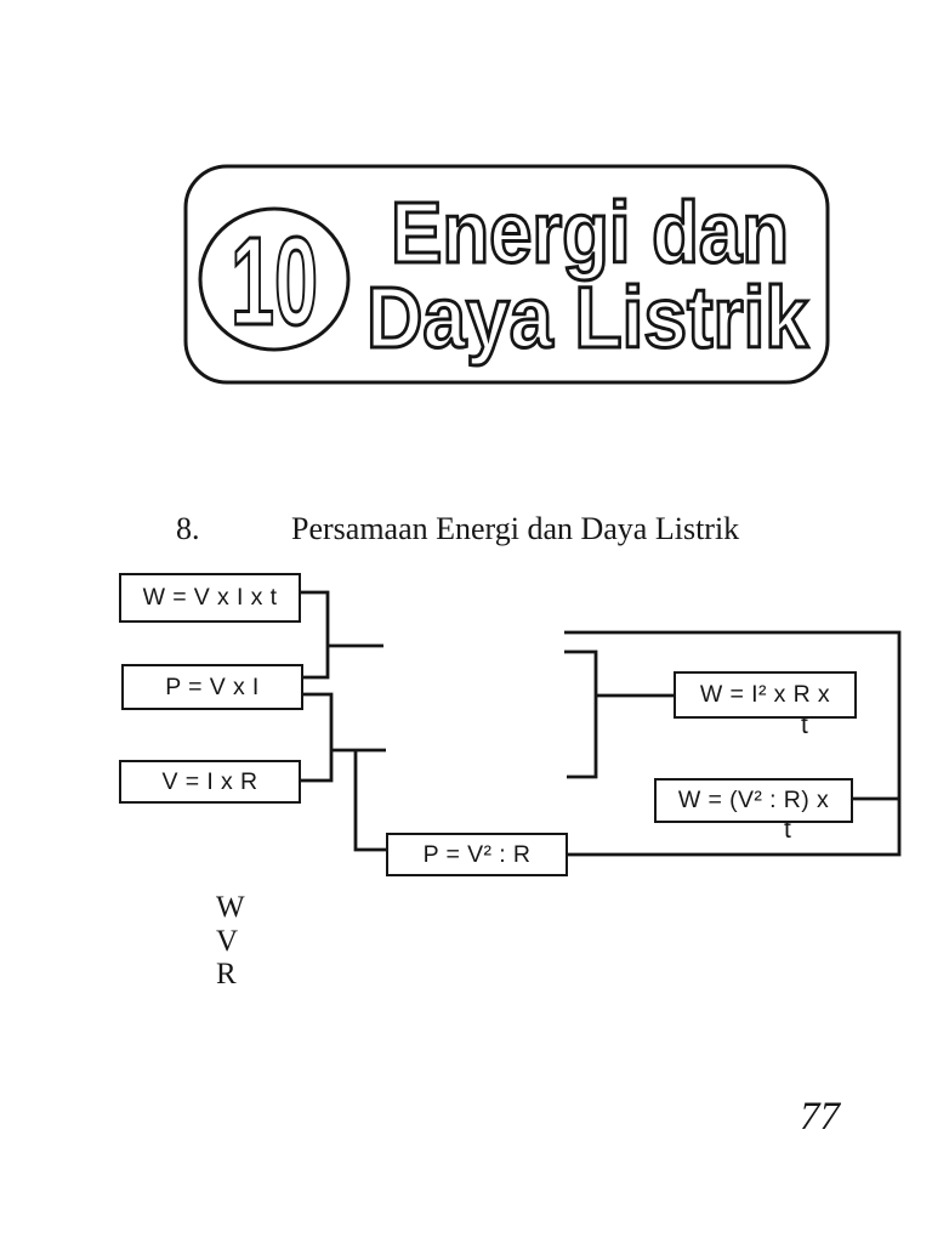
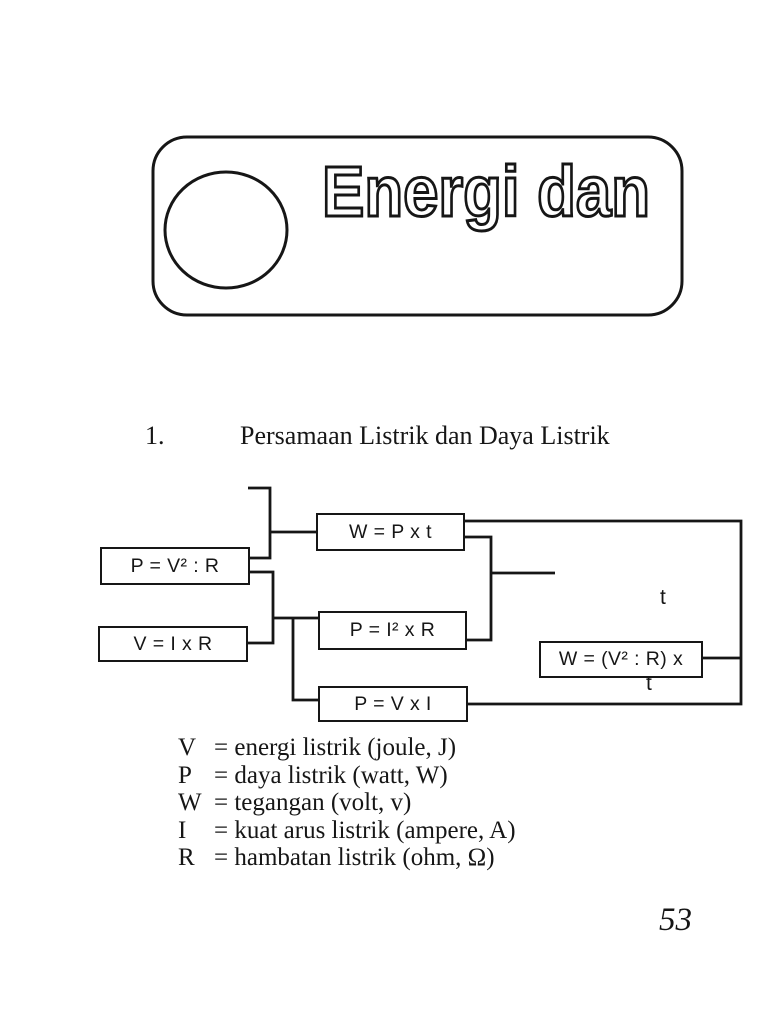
- 10
  Energi dan
- Daya Listrik
- 8.
+ 1.
- Persamaan Energi dan Daya Listrik
+ Persamaan Listrik dan Daya Listrik
- W = V x I x t
- P = V x I
+ P = V² : R
  V = I x R
+ W = P x t
+ P = I² x R
- P = V² : R
+ P = V x I
- W = I² x R x
  W = (V² : R) x
  t
  t
- W
+ V
+ = energi listrik (joule, J)
+ P
+ = daya listrik (watt, W)
- V
+ W
+ = tegangan (volt, v)
+ I
+ = kuat arus listrik (ampere, A)
  R
+ = hambatan listrik (ohm, Ω)
- 77
+ 53
